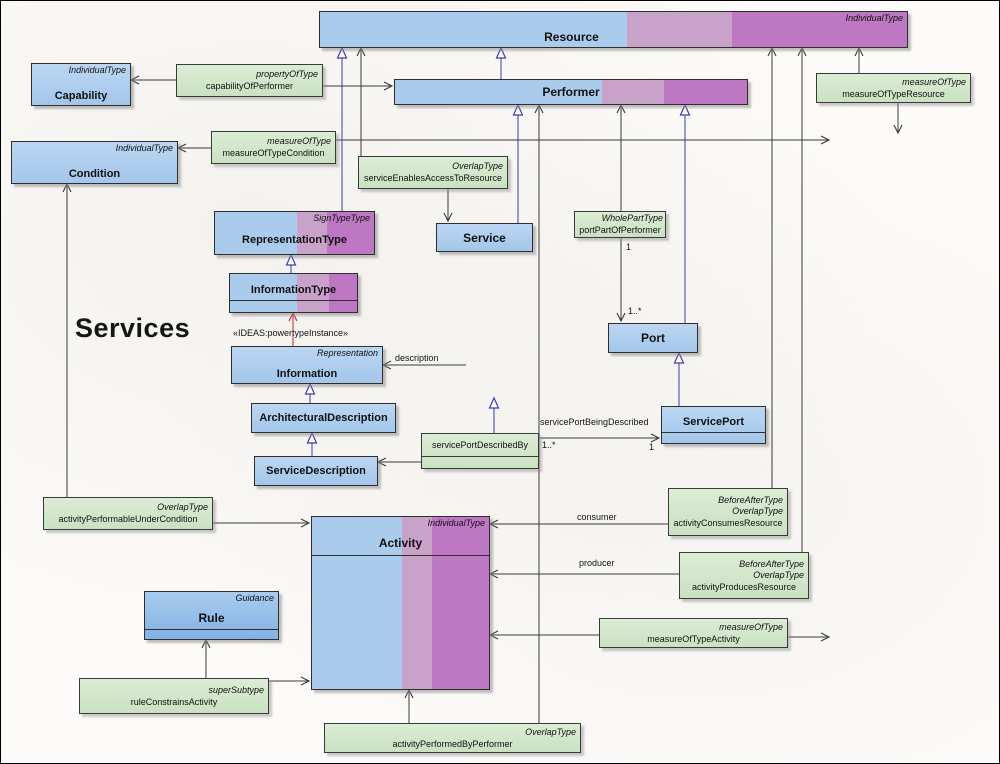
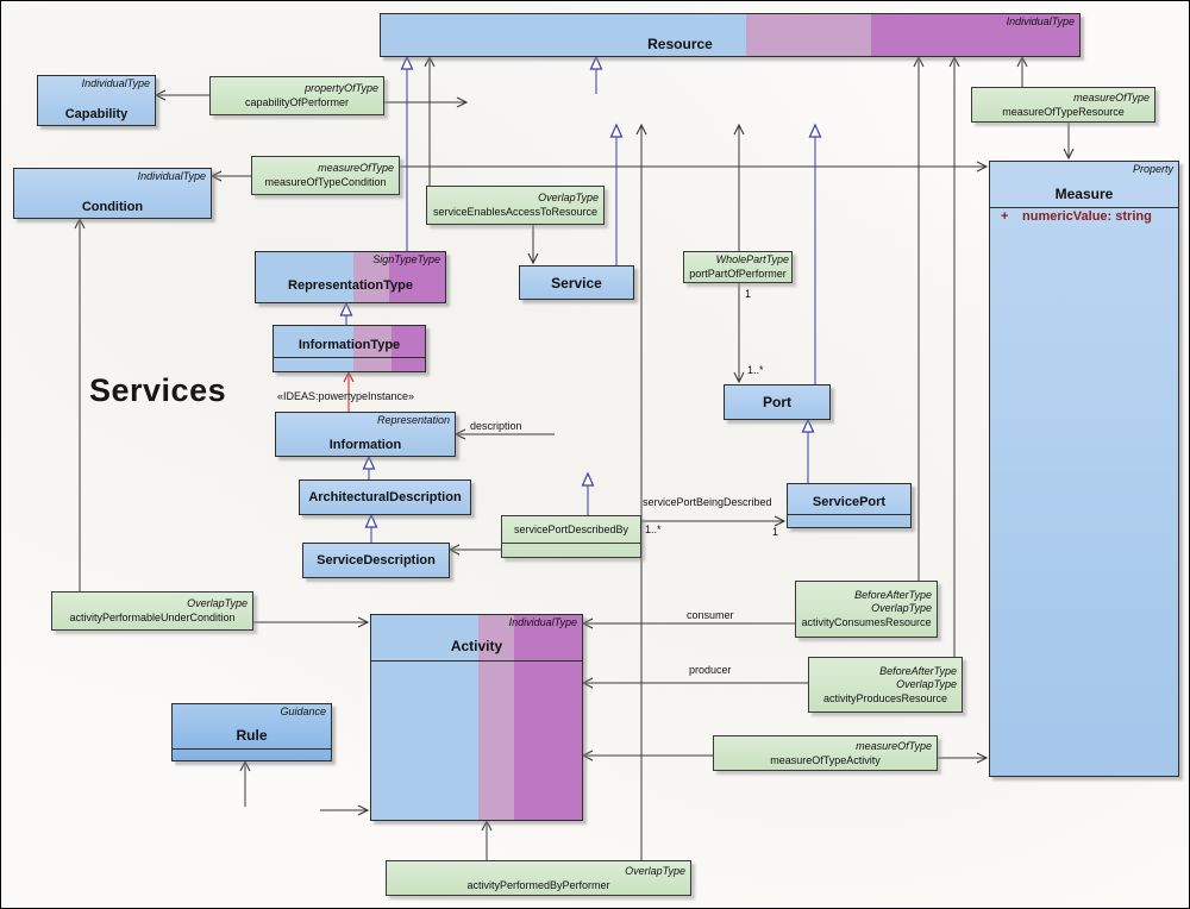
  IndividualType
  Capability
  IndividualType
  Condition
  IndividualType
  Resource
- Performer
  SignTypeType
  RepresentationType
  InformationType
  Representation
  Information
  ArchitecturalDescription
  ServiceDescription
  Service
  Port
  ServicePort
+ Property
+ Measure
+ +
+ numericValue: string
  Guidance
  Rule
  IndividualType
  Activity
  propertyOfType
  capabilityOfPerformer
  measureOfType
  measureOfTypeCondition
  OverlapType
  serviceEnablesAccessToResource
  WholePartType
  portPartOfPerformer
  servicePortDescribedBy
  OverlapType
  activityPerformableUnderCondition
  BeforeAfterType
  OverlapType
  activityConsumesResource
  BeforeAfterType
  OverlapType
  activityProducesResource
  measureOfType
  measureOfTypeActivity
  measureOfType
  measureOfTypeResource
- superSubtype
- ruleConstrainsActivity
  OverlapType
  activityPerformedByPerformer
  Services
  «IDEAS:powertypeInstance»
  description
  servicePortBeingDescribed
  consumer
  producer
  1
  1..*
  1..*
  1
